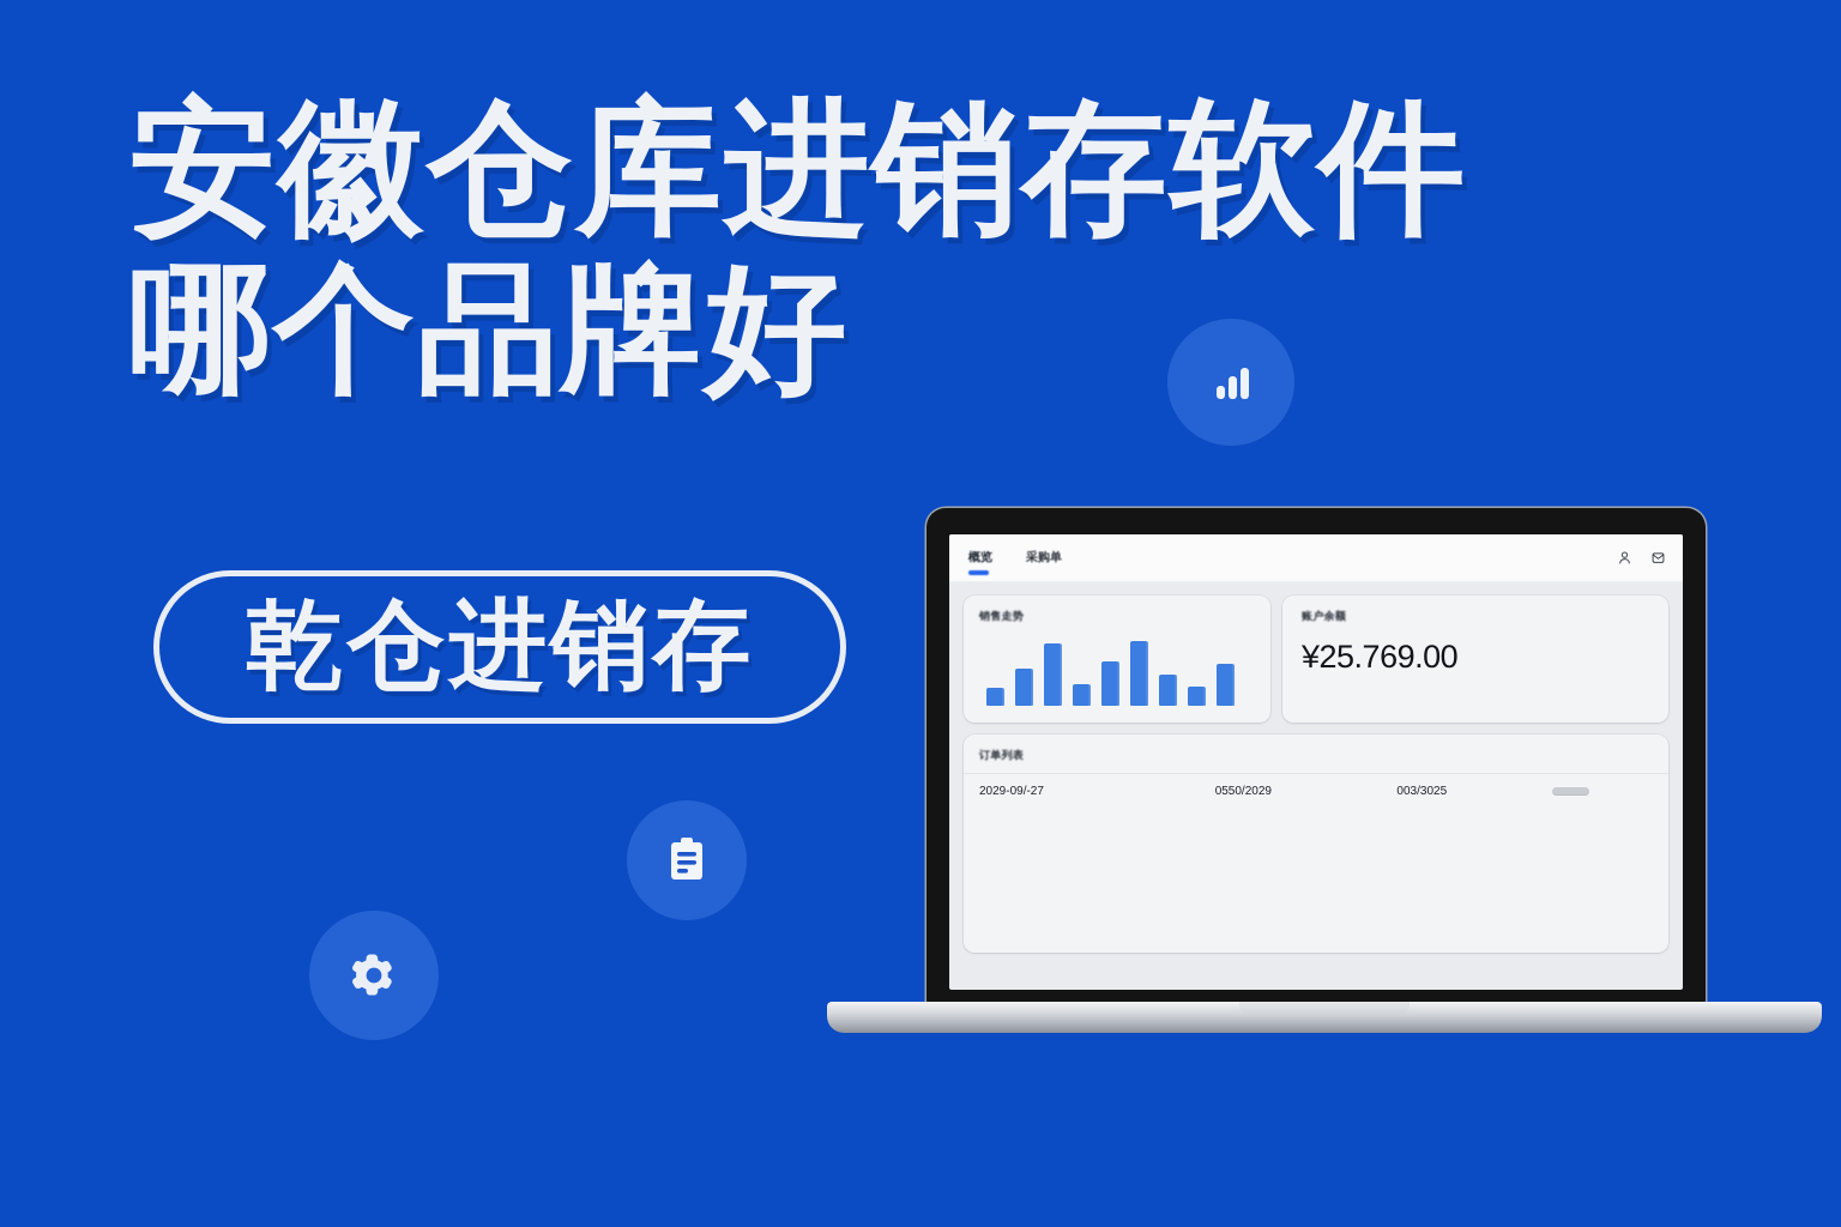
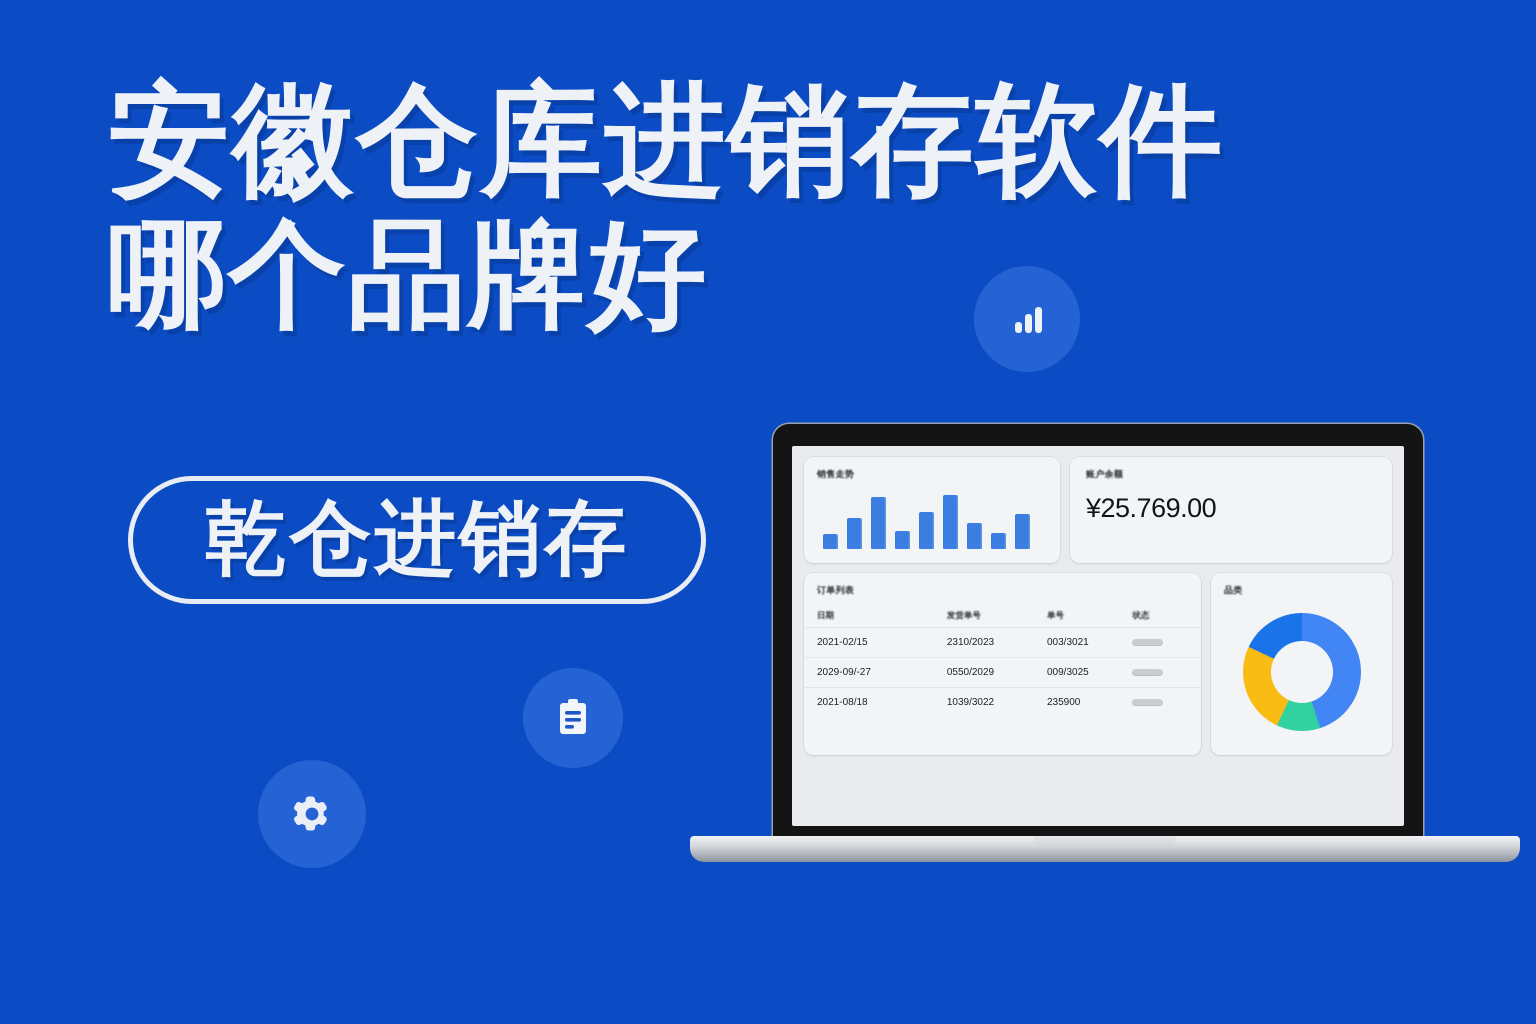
  安徽仓库进销存软件
  哪个品牌好
  乾仓进销存
- 概览
- 采购单
  销售走势
  账户余额
  ¥25.769.00
  订单列表
+ 日期
+ 发货单号
+ 单号
+ 状态
+ 2021-02/15
+ 2310/2023
+ 003/3021
  2029-09/-27
  0550/2029
- 003/3025
+ 009/3025
+ 2021-08/18
+ 1039/3022
+ 235900
+ 品类
